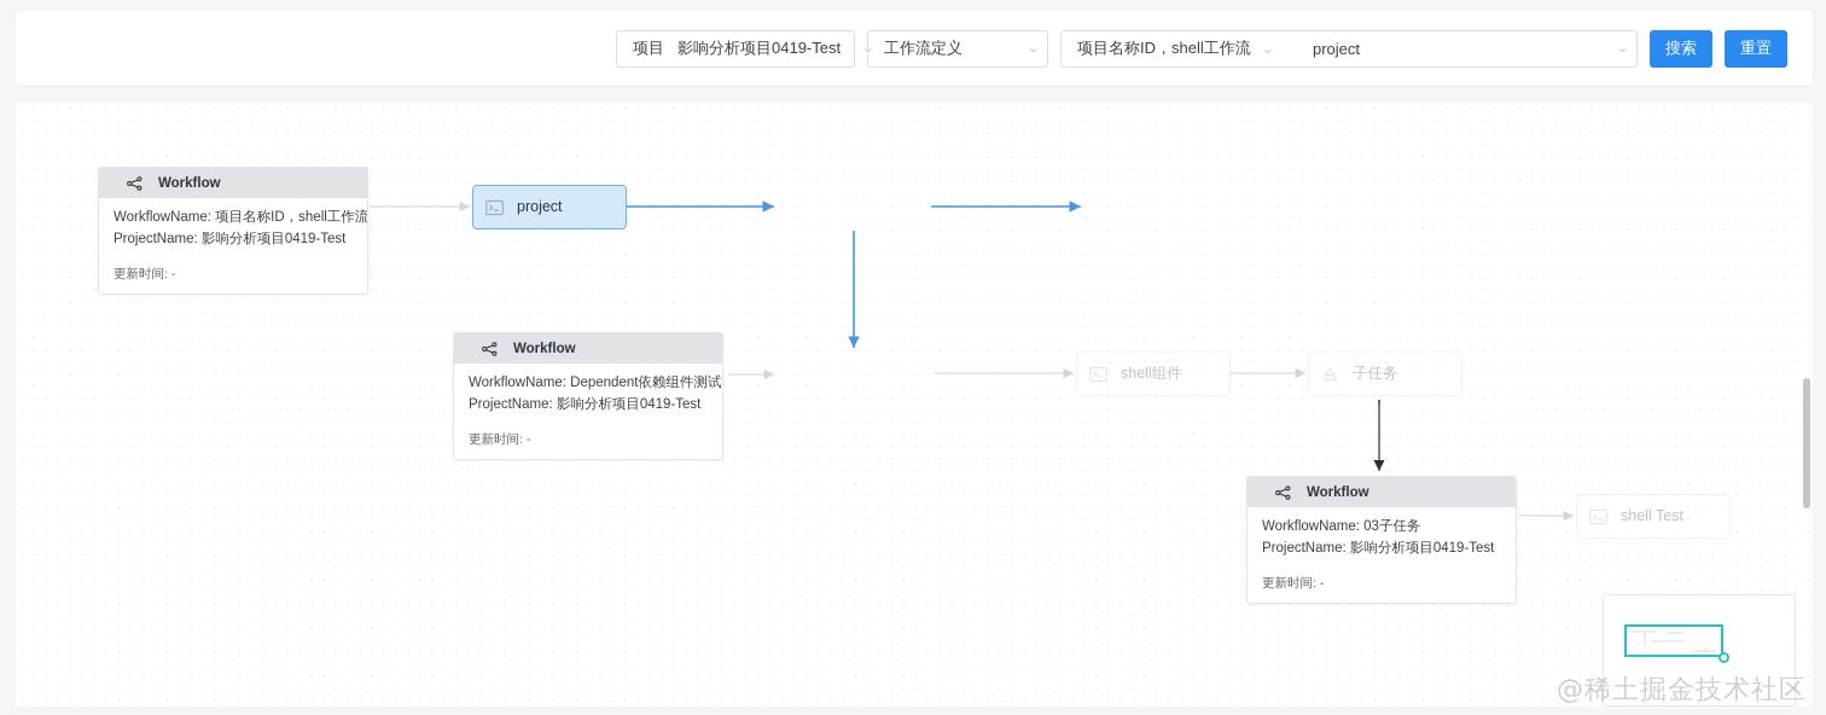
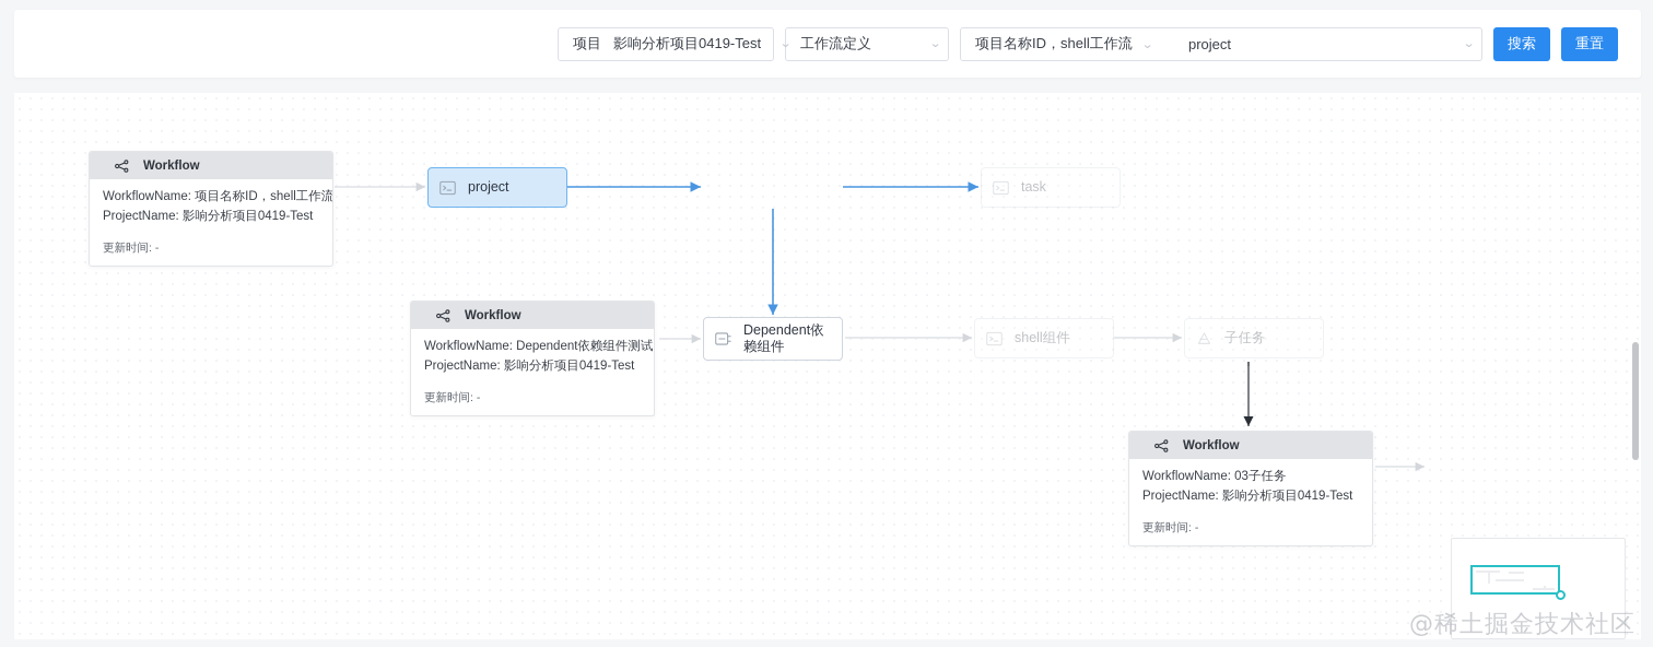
  项目
  影响分析项目0419-Test
  ⌄
  工作流定义
  ⌄
  项目名称ID，shell工作流
  ⌄
  project
  ⌄
  搜索
  重置
  project
+ task
+ Dependent依赖组件
  shell组件
  子任务
- shell Test
  Workflow
  WorkflowName: 项目名称ID，shell工作流
  ProjectName: 影响分析项目0419-Test
  更新时间: -
  Workflow
  WorkflowName: Dependent依赖组件测试
  ProjectName: 影响分析项目0419-Test
  更新时间: -
  Workflow
  WorkflowName: 03子任务
  ProjectName: 影响分析项目0419-Test
  更新时间: -
  @稀土掘金技术社区
